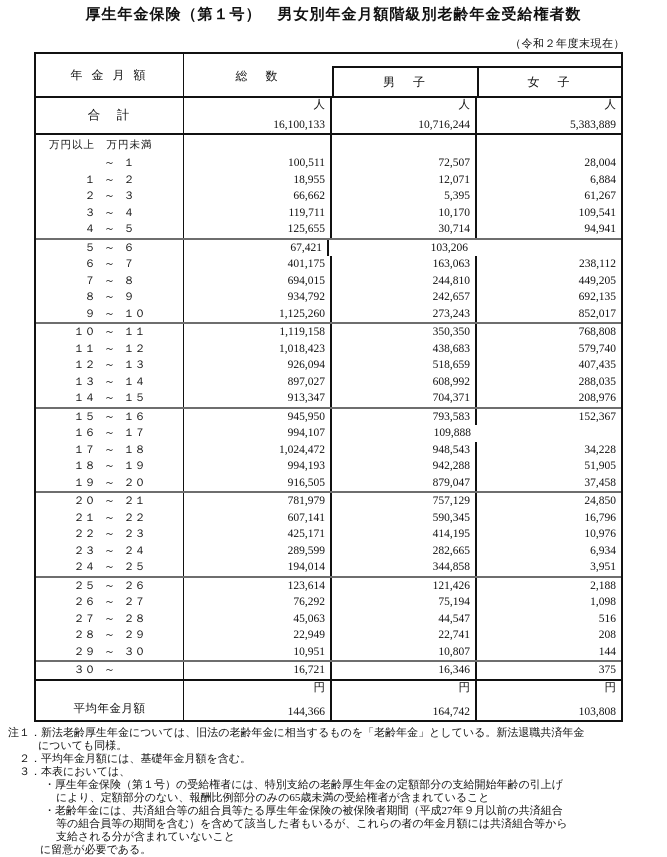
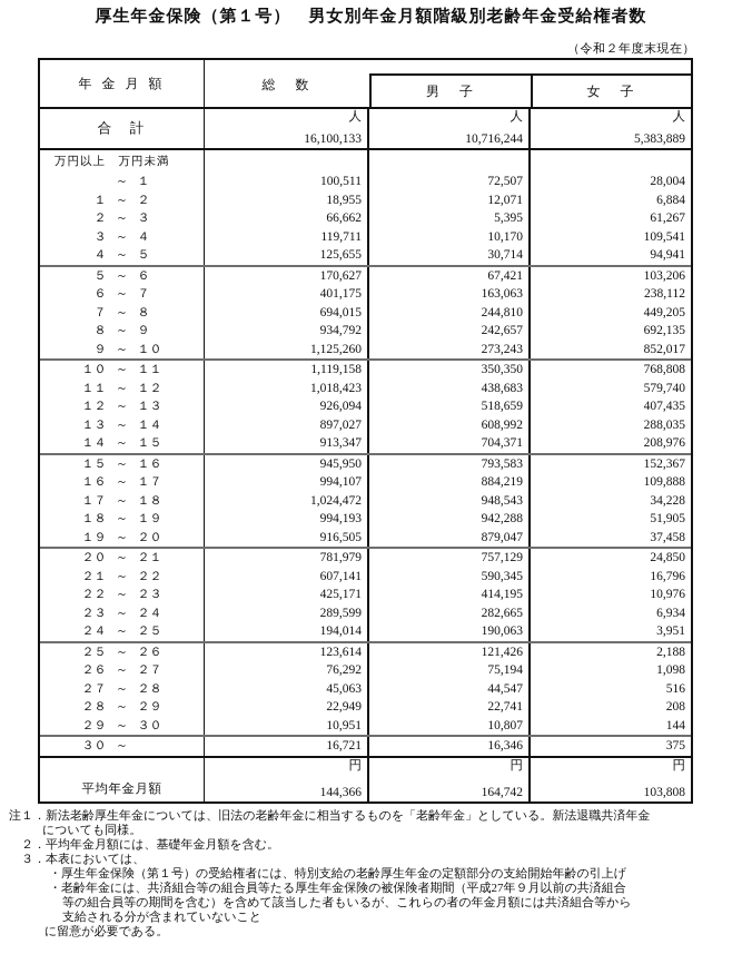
  厚生年金保険（第１号） 男女別年金月額階級別老齢年金受給権者数
  （令和２年度末現在）
  年 金 月 額
  総 数
  男 子
  女 子
  合 計
  人
  16,100,133
  人
  10,716,244
  人
  5,383,889
  万円以上 万円未満
  ～
  １
  100,511
  72,507
  28,004
  １
  ～
  ２
  18,955
  12,071
  6,884
  ２
  ～
  ３
  66,662
  5,395
  61,267
  ３
  ～
  ４
  119,711
  10,170
  109,541
  ４
  ～
  ５
  125,655
  30,714
  94,941
  ５
  ～
  ６
+ 170,627
  67,421
  103,206
  ６
  ～
  ７
  401,175
  163,063
  238,112
  ７
  ～
  ８
  694,015
  244,810
  449,205
  ８
  ～
  ９
  934,792
  242,657
  692,135
  ９
  ～
  １０
  1,125,260
  273,243
  852,017
  １０
  ～
  １１
  1,119,158
  350,350
  768,808
  １１
  ～
  １２
  1,018,423
  438,683
  579,740
  １２
  ～
  １３
  926,094
  518,659
  407,435
  １３
  ～
  １４
  897,027
  608,992
  288,035
  １４
  ～
  １５
  913,347
  704,371
  208,976
  １５
  ～
  １６
  945,950
  793,583
  152,367
  １６
  ～
  １７
  994,107
+ 884,219
  109,888
  １７
  ～
  １８
  1,024,472
  948,543
  34,228
  １８
  ～
  １９
  994,193
  942,288
  51,905
  １９
  ～
  ２０
  916,505
  879,047
  37,458
  ２０
  ～
  ２１
  781,979
  757,129
  24,850
  ２１
  ～
  ２２
  607,141
  590,345
  16,796
  ２２
  ～
  ２３
  425,171
  414,195
  10,976
  ２３
  ～
  ２４
  289,599
  282,665
  6,934
  ２４
  ～
  ２５
  194,014
- 344,858
+ 190,063
  3,951
  ２５
  ～
  ２６
  123,614
  121,426
  2,188
  ２６
  ～
  ２７
  76,292
  75,194
  1,098
  ２７
  ～
  ２８
  45,063
  44,547
  516
  ２８
  ～
  ２９
  22,949
  22,741
  208
  ２９
  ～
  ３０
  10,951
  10,807
  144
  ３０
  ～
  16,721
  16,346
  375
  平均年金月額
  円
  144,366
  円
  164,742
  円
  103,808
  注１．新法老齢厚生年金については、旧法の老齢年金に相当するものを「老齢年金」としている。新法退職共済年金
  についても同様。
  ２．平均年金月額には、基礎年金月額を含む。
  ３．本表においては、
  ・厚生年金保険（第１号）の受給権者には、特別支給の老齢厚生年金の定額部分の支給開始年齢の引上げ
- により、定額部分のない、報酬比例部分のみの65歳未満の受給権者が含まれていること
  ・老齢年金には、共済組合等の組合員等たる厚生年金保険の被保険者期間（平成27年９月以前の共済組合
  等の組合員等の期間を含む）を含めて該当した者もいるが、これらの者の年金月額には共済組合等から
  支給される分が含まれていないこと
  に留意が必要である。
